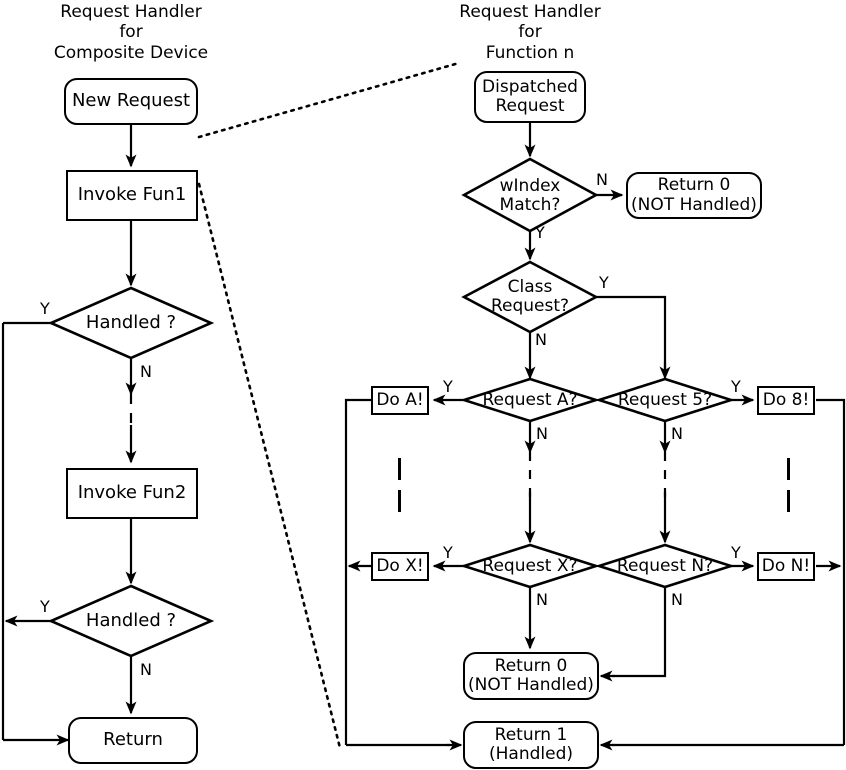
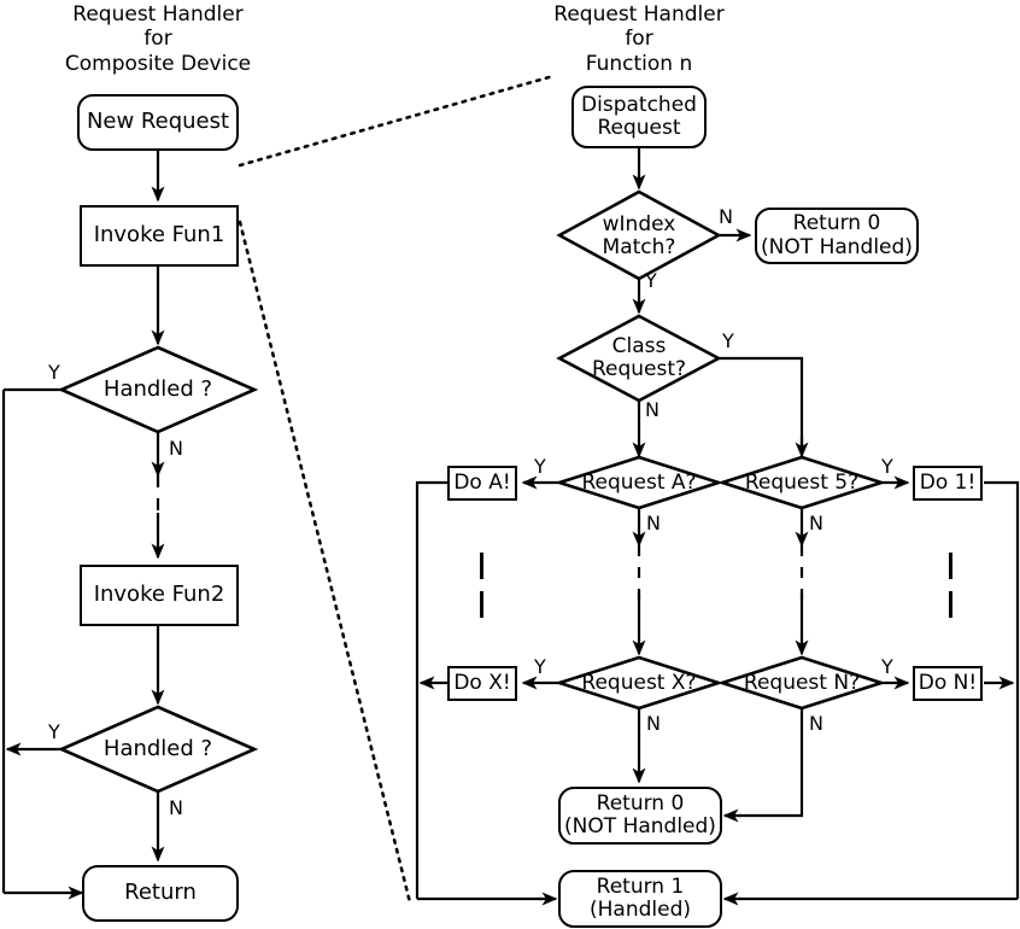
  Request Handler
  for
  Composite Device
  Request Handler
  for
  Function n
  New Request
  Invoke Fun1
  Handled ?
  Invoke Fun2
  Handled ?
  Return
  Y
  N
  Y
  N
  Dispatched
  Request
  wIndex
  Match?
  Return 0
  (NOT Handled)
  Class
  Request?
  Request A?
  Request X?
  Request 5?
  Request N?
  Do A!
  Do X!
- Do 8!
+ Do 1!
  Do N!
  Return 0
  (NOT Handled)
  Return 1
  (Handled)
  N
  Y
  Y
  N
  Y
  N
  Y
  N
  Y
  N
  Y
  N
